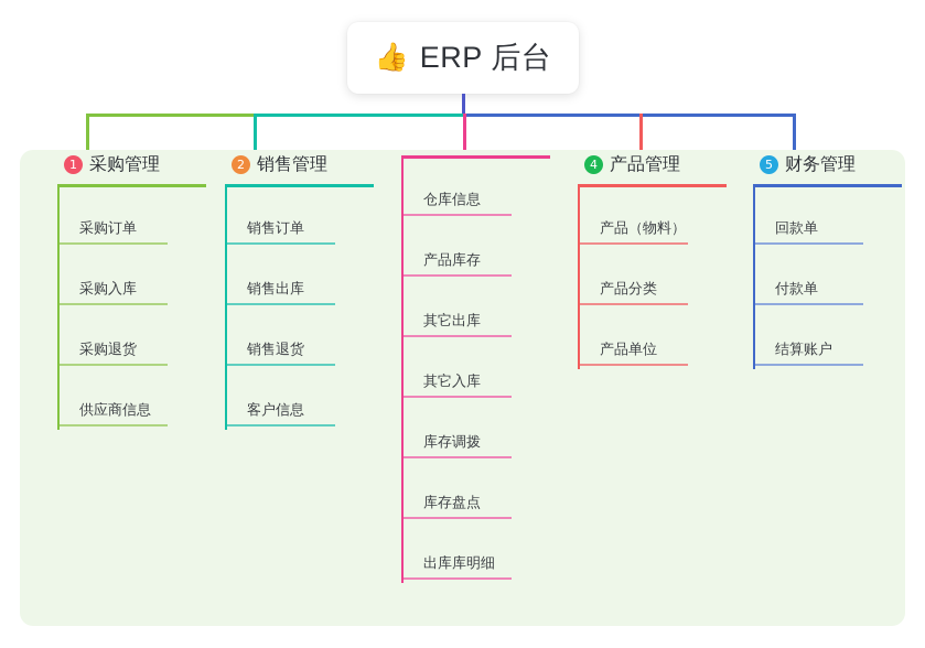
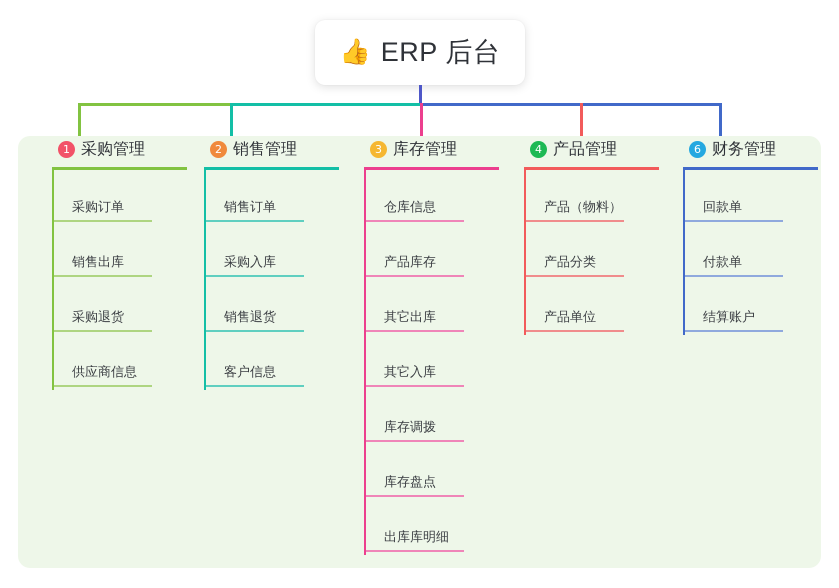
  👍
  ERP 后台
  1
  采购管理
  采购订单
- 采购入库
+ 销售出库
  采购退货
  供应商信息
  2
  销售管理
  销售订单
- 销售出库
+ 采购入库
  销售退货
  客户信息
+ 3
+ 库存管理
  仓库信息
  产品库存
  其它出库
  其它入库
  库存调拨
  库存盘点
  出库库明细
  4
  产品管理
  产品（物料）
  产品分类
  产品单位
- 5
+ 6
  财务管理
  回款单
  付款单
  结算账户
